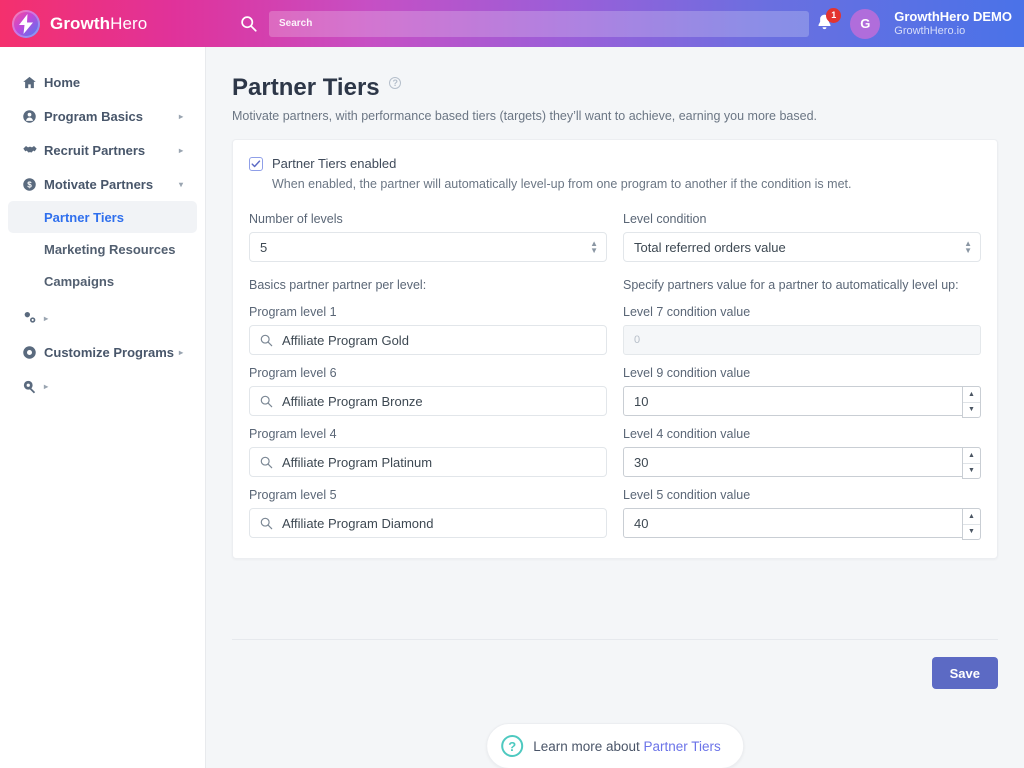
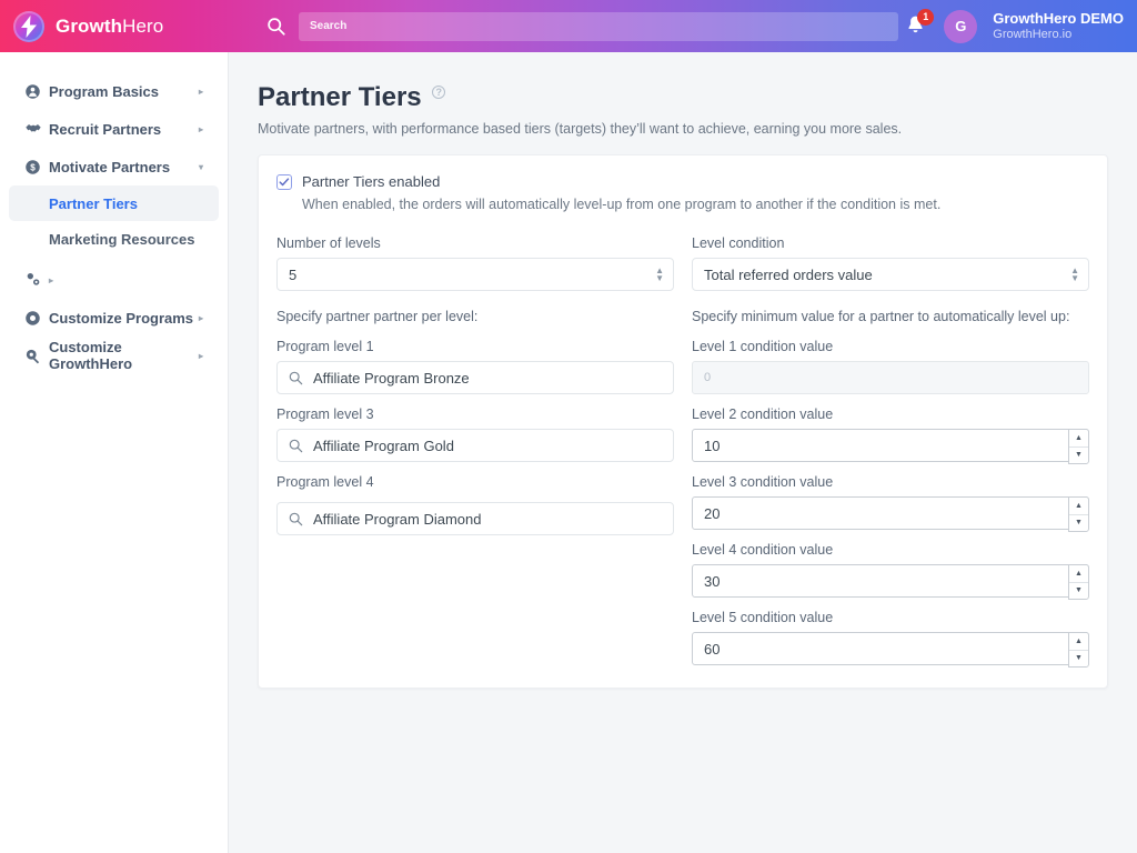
  GrowthHero
  Search
  1
  G
  GrowthHero DEMO
  GrowthHero.io
- Home
  Program Basics
  ▸
  Recruit Partners
  ▸
  $
  Motivate Partners
  ▾
  Partner Tiers
  Marketing Resources
- Campaigns
  ▸
  Customize Programs
  ▸
+ Customize GrowthHero
  ▸
  Partner Tiers ?
- Motivate partners, with performance based tiers (targets) they’ll want to achieve, earning you more based.
+ Motivate partners, with performance based tiers (targets) they’ll want to achieve, earning you more sales.
  Partner Tiers enabled
- When enabled, the partner will automatically level-up from one program to another if the condition is met.
+ When enabled, the orders will automatically level-up from one program to another if the condition is met.
  Number of levels
  5
  ▲
  ▼
- Basics partner partner per level:
+ Specify partner partner per level:
  Level condition
  Total referred orders value
  ▲
  ▼
- Specify partners value for a partner to automatically level up:
+ Specify minimum value for a partner to automatically level up:
  Program level 1
- Affiliate Program Gold
+ Affiliate Program Bronze
- Program level 6
+ Program level 3
- Affiliate Program Bronze
+ Affiliate Program Gold
  Program level 4
- Affiliate Program Platinum
- Program level 5
  Affiliate Program Diamond
- Level 7 condition value
+ Level 1 condition value
  0
- Level 9 condition value
+ Level 2 condition value
  10
+ Level 3 condition value
+ 20
  Level 4 condition value
  30
  Level 5 condition value
- 40
+ 60
- Save
- ?
- Learn more about Partner Tiers
